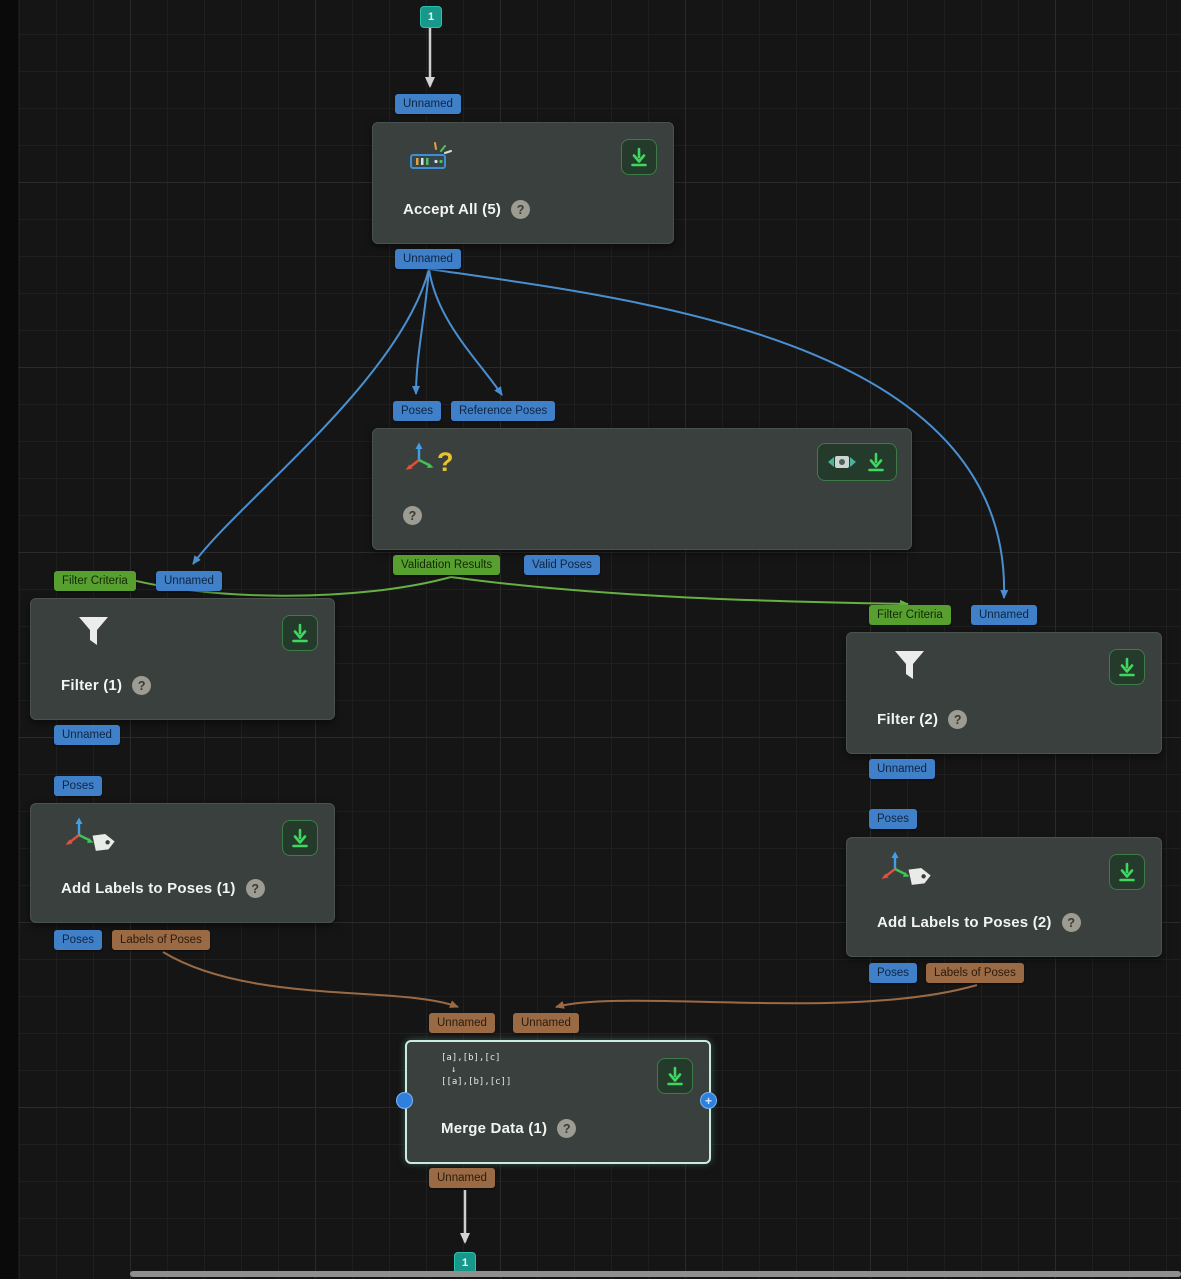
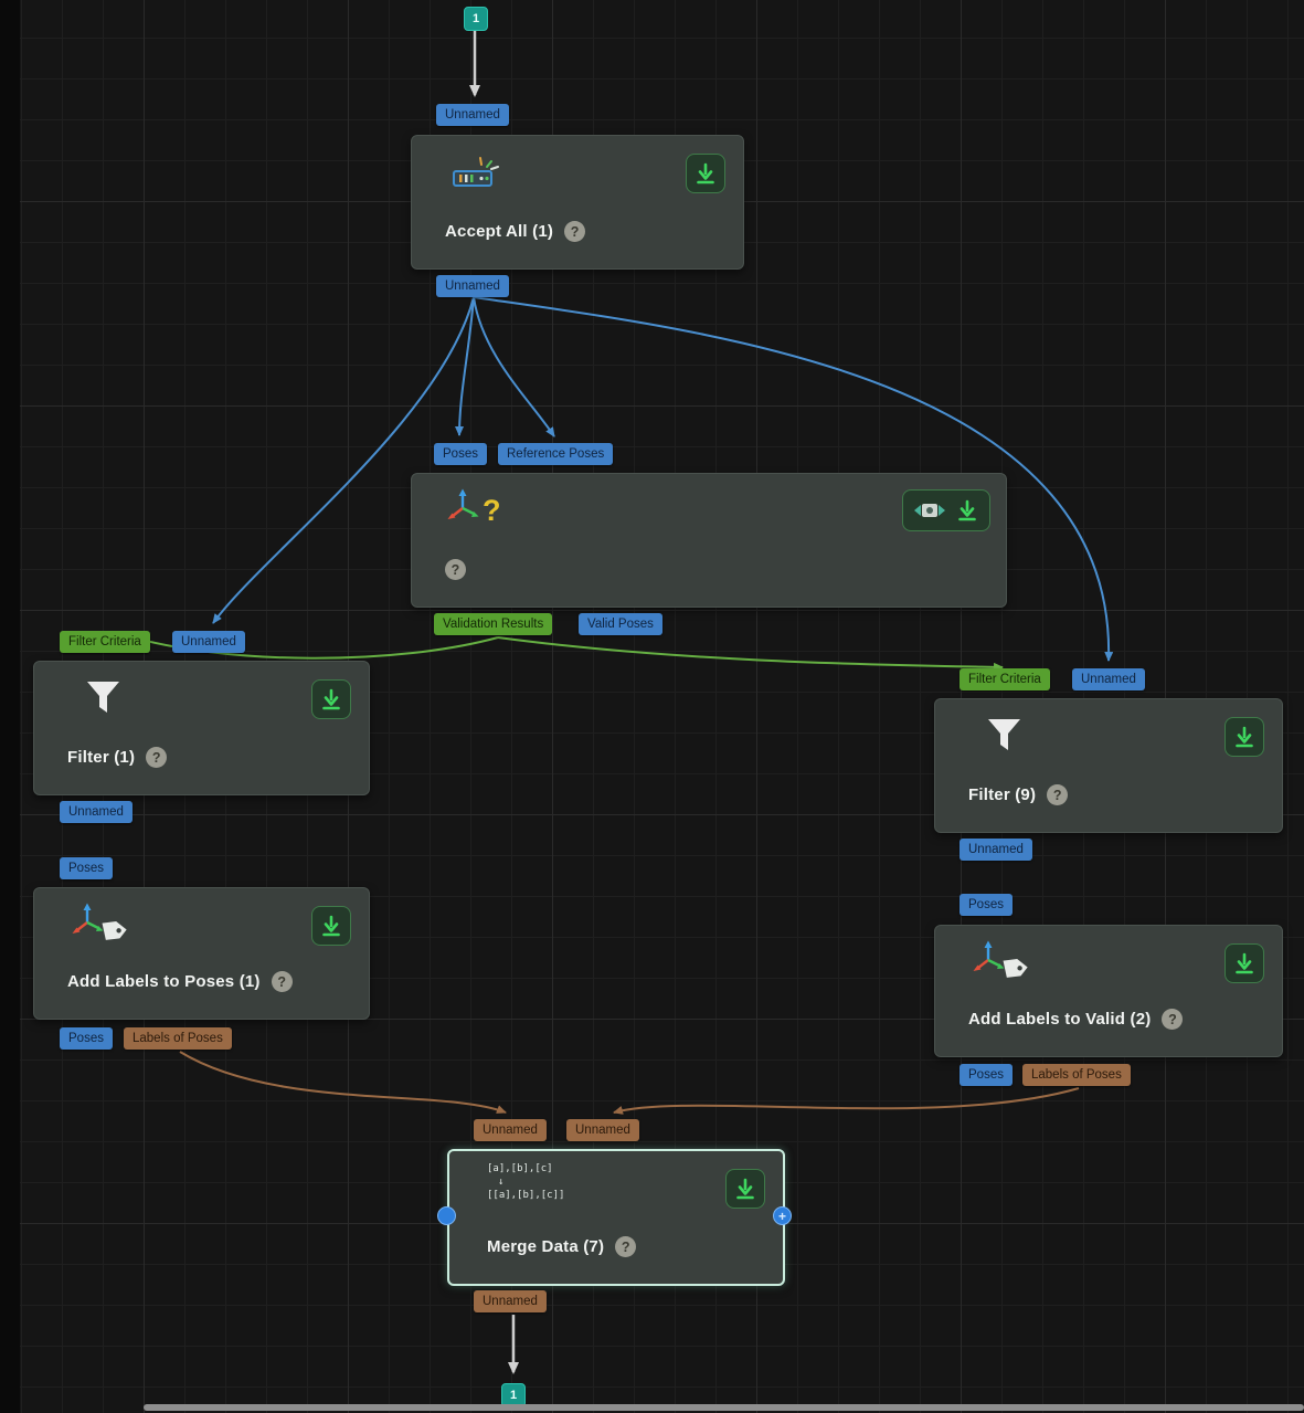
  1
  1
  Unnamed
- Accept All (5)
+ Accept All (1)
  ?
  Unnamed
  Poses
  Reference Poses
  ?
  ?
  Validation Results
  Valid Poses
  Filter Criteria
  Unnamed
  Filter (1)
  ?
  Unnamed
  Poses
  Add Labels to Poses (1)
  ?
  Poses
  Labels of Poses
  Filter Criteria
  Unnamed
- Filter (2)
+ Filter (9)
  ?
  Unnamed
  Poses
- Add Labels to Poses (2)
+ Add Labels to Valid (2)
  ?
  Poses
  Labels of Poses
  Unnamed
  Unnamed
  [a],[b],[c]
  ↓
  [[a],[b],[c]]
- Merge Data (1)
+ Merge Data (7)
  ?
  +
  Unnamed
